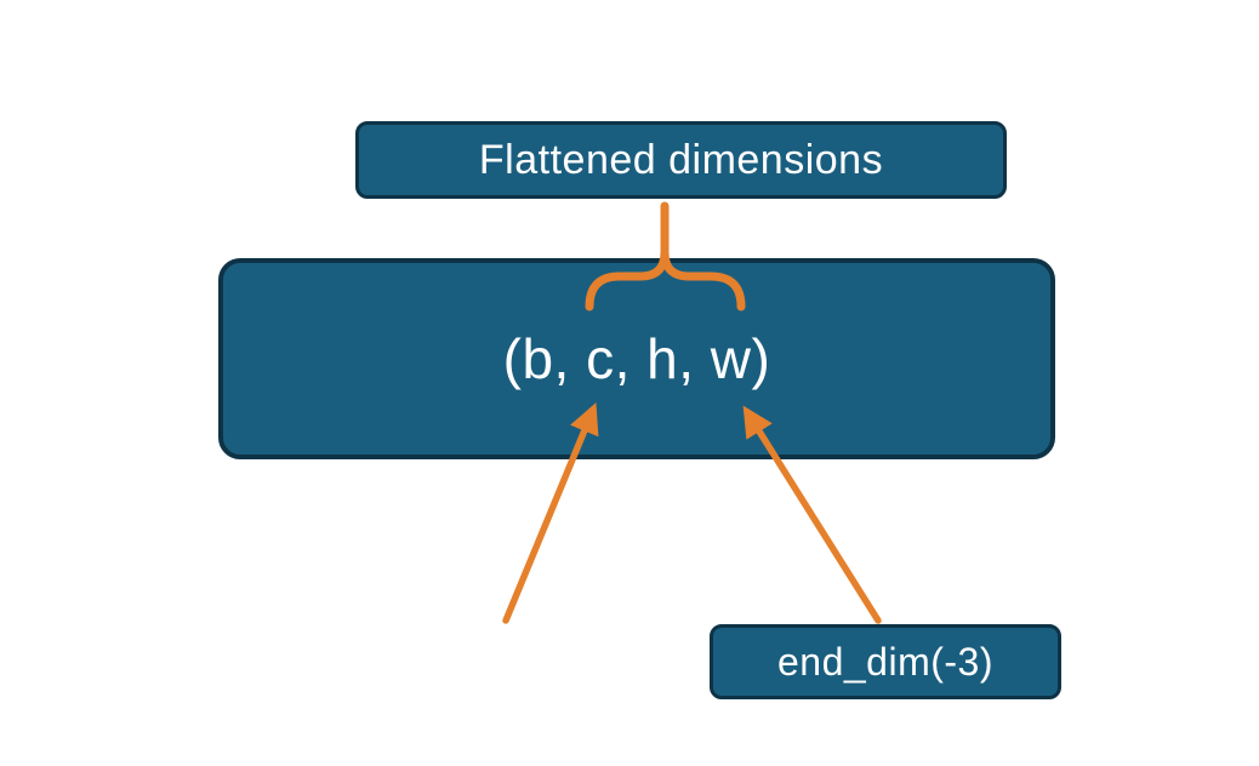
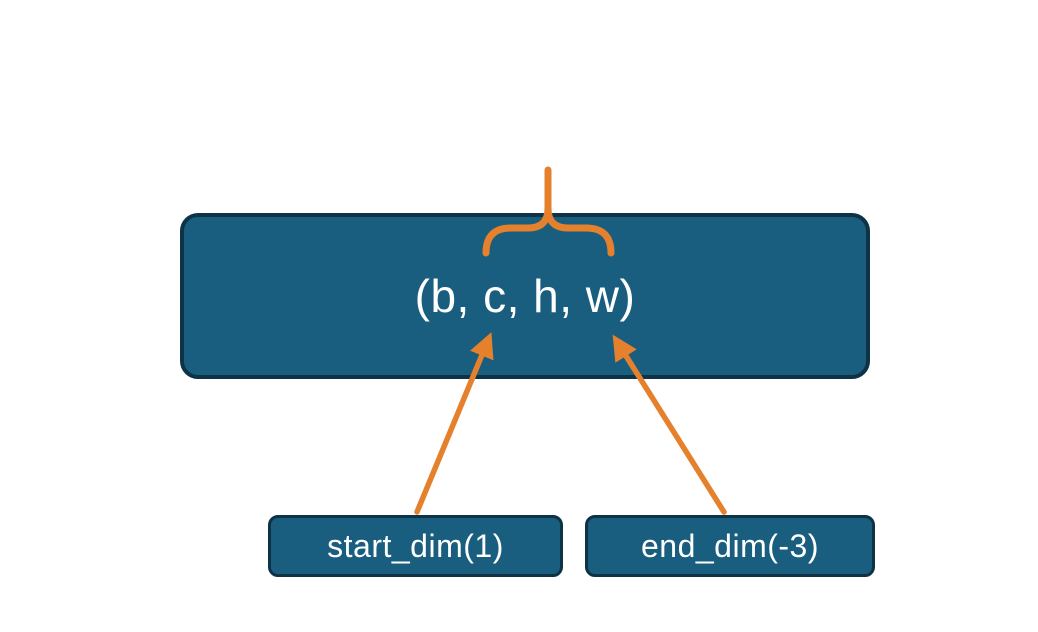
- Flattened dimensions
  (b, c, h, w)
+ start_dim(1)
  end_dim(-3)
